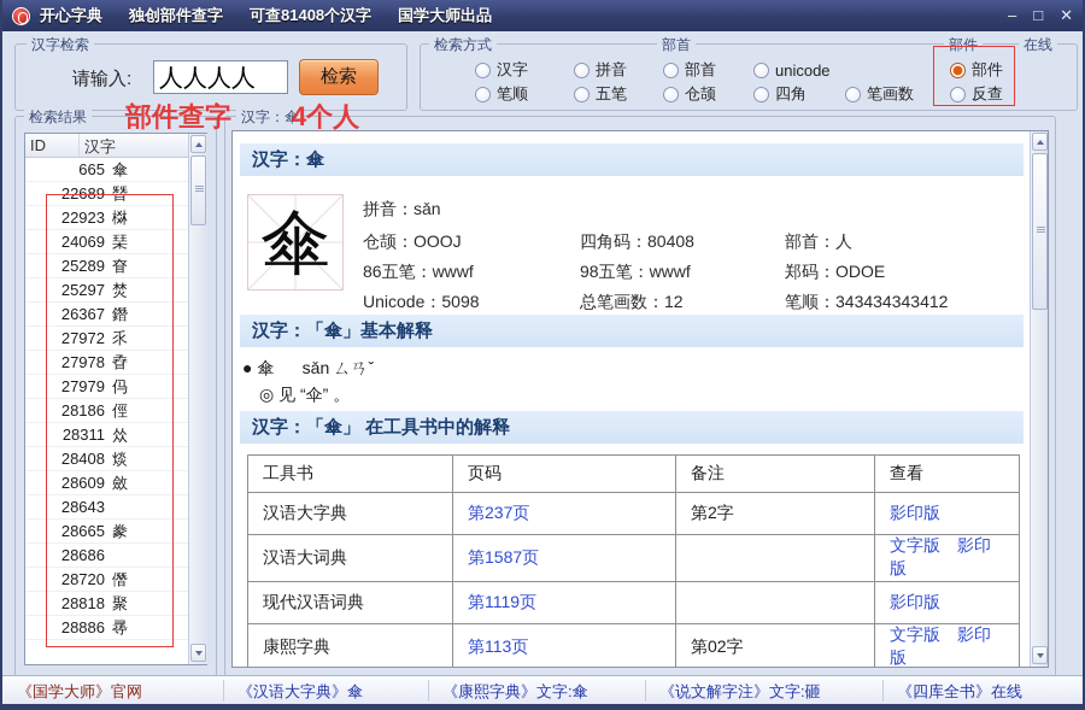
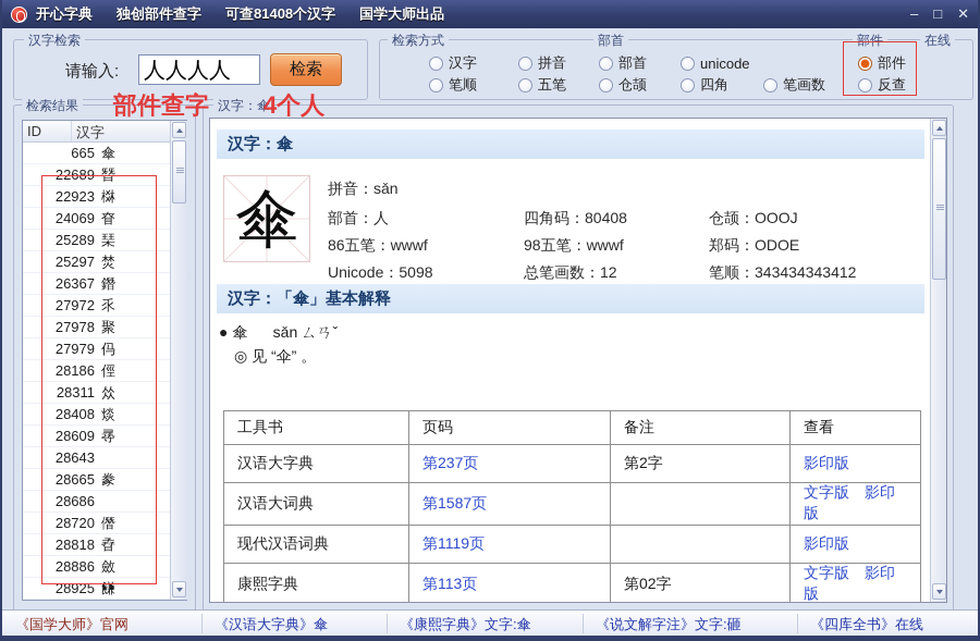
  开心字典 独创部件查字 可查81408个汉字 国学大师出品
  –
  □
  ✕
  汉字检索
  请输入:
  人人人人
  检索
  检索方式
  部首
  部件
  在线
  汉字
  拼音
  部首
  unicode
  笔顺
  五笔
  仓颉
  四角
  笔画数
  部件
  反查
  部件查字
  4个人
  检索结果
  ID
  汉字
  665
  傘
  22689
  朁
  22923
  棥
  24069
- 琹
+ 眘
  25289
- 眘
+ 琹
  25297
  焚
  26367
  鐕
  27972
  乑
  27978
- 孴
+ 聚
  27979
  㐷
  28186
  俓
  28311
  𠈌
  28408
  㷋
  28609
- 斂
+ 㝷
  28643
  28665
  豢
  28686
  28720
  僭
  28818
- 聚
+ 孴
  28886
- 㝷
+ 斂
+ 28925
+ 䭑
  汉字：傘
  汉字：傘
  傘
  拼音：sǎn
- 仓颉：OOOJ
+ 部首：人
  四角码：80408
- 部首：人
+ 仓颉：OOOJ
  86五笔：wwwf
  98五笔：wwwf
  郑码：ODOE
  Unicode：5098
  总笔画数：12
  笔顺：343434343412
  汉字：「傘」基本解释
  ● 傘 sǎn ㄙㄢˇ
  ◎ 见 “伞” 。
- 汉字：「傘」 在工具书中的解释
  工具书	页码	备注	查看
  汉语大字典	第237页	第2字	影印版
  汉语大词典	第1587页		文字版 影印版
  现代汉语词典	第1119页		影印版
  康熙字典	第113页	第02字	文字版 影印版
  《国学大师》官网
  《汉语大字典》傘
  《康熙字典》文字:傘
  《说文解字注》文字:砸
  《四库全书》在线
